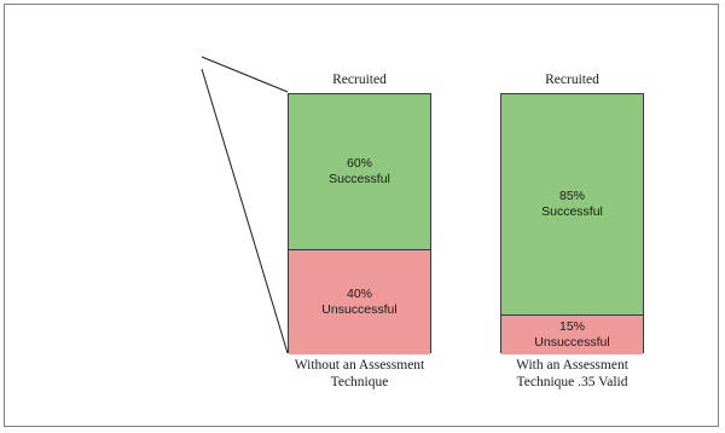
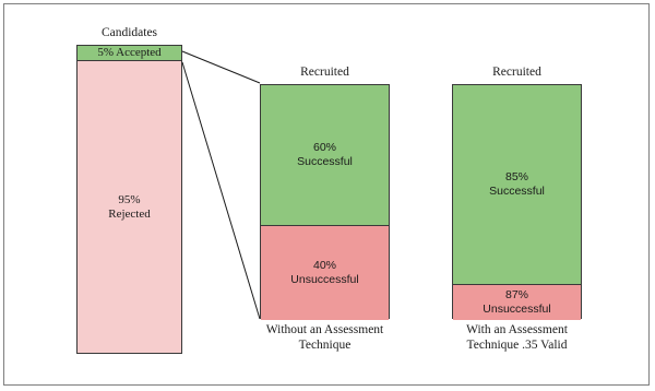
+ Candidates
+ 5% Accepted
+ 95%
+ Rejected
  Recruited
  60%
  Successful
  40%
  Unsuccessful
  Without an Assessment
  Technique
  Recruited
  85%
  Successful
- 15%
+ 87%
  Unsuccessful
  With an Assessment
  Technique .35 Valid
